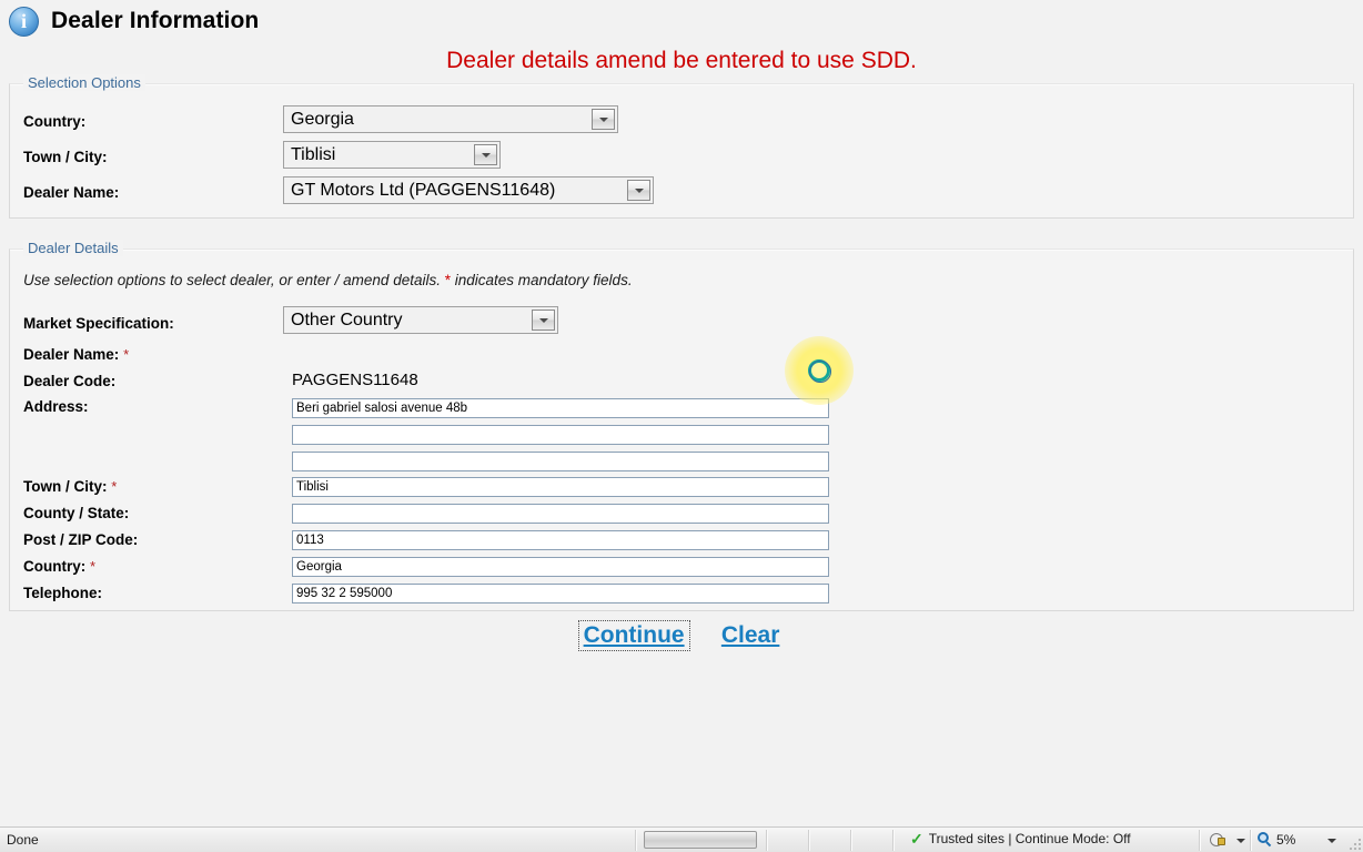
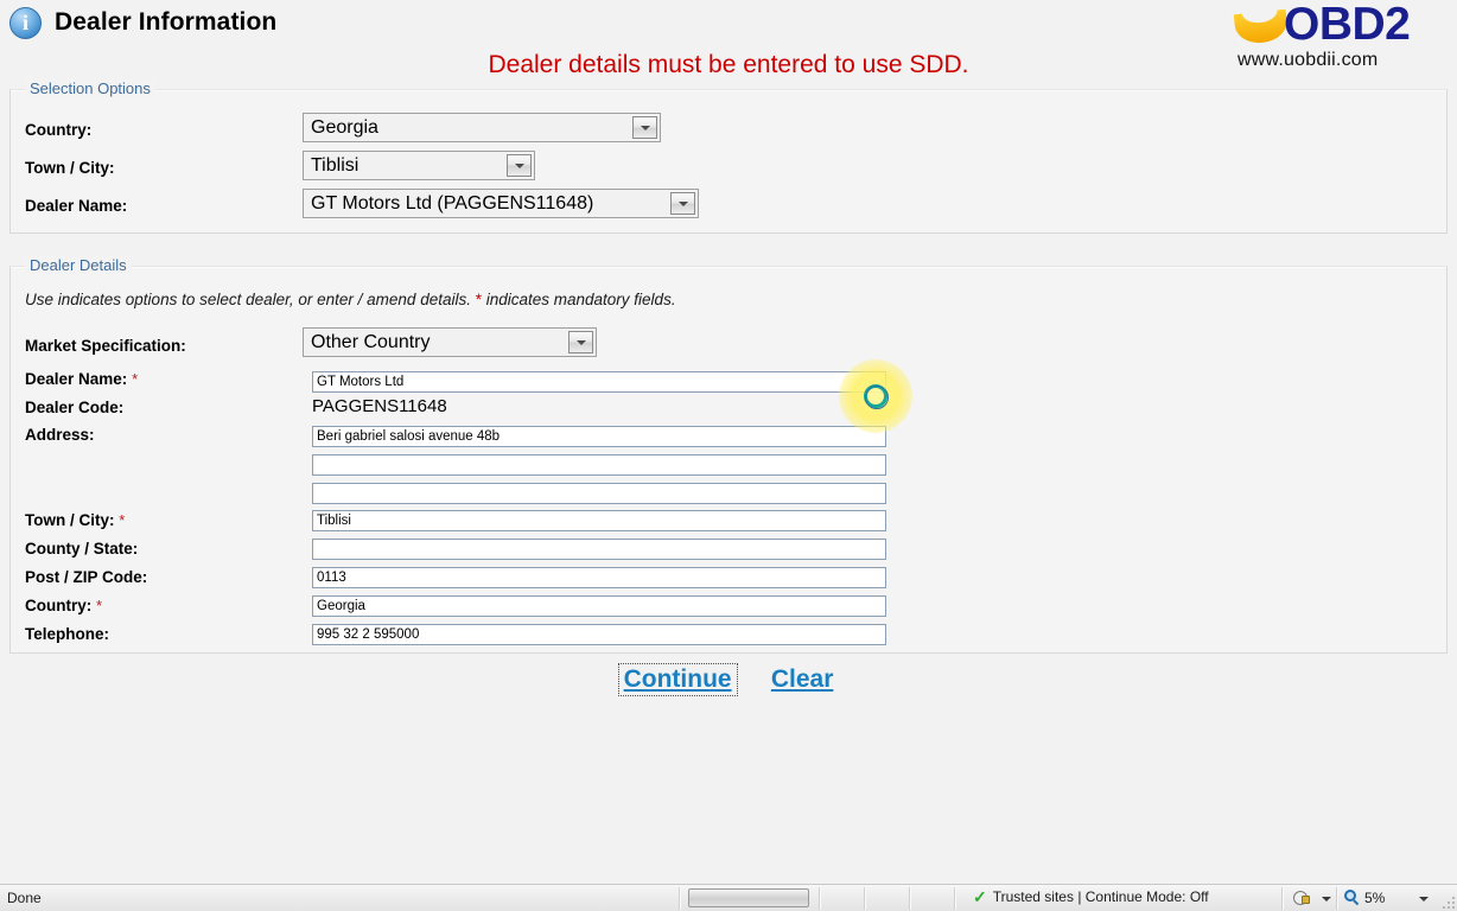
  Dealer Information
- Dealer details amend be entered to use SDD.
+ Dealer details must be entered to use SDD.
+ OBD2
+ www.uobdii.com
  Selection Options
  Country:
  Georgia
  Town / City:
  Tiblisi
  Dealer Name:
  GT Motors Ltd (PAGGENS11648)
  Dealer Details
- Use selection options to select dealer, or enter / amend details. * indicates mandatory fields.
+ Use indicates options to select dealer, or enter / amend details. * indicates mandatory fields.
  Market Specification:
  Other Country
  Dealer Name: *
+ GT Motors Ltd
  Dealer Code:
  PAGGENS11648
  Address:
  Beri gabriel salosi avenue 48b
  Town / City: *
  Tiblisi
  County / State:
  Post / ZIP Code:
  0113
  Country: *
  Georgia
  Telephone:
  995 32 2 595000
  Continue Clear
  Done
  ✓
  Trusted sites | Continue Mode: Off
  5%
